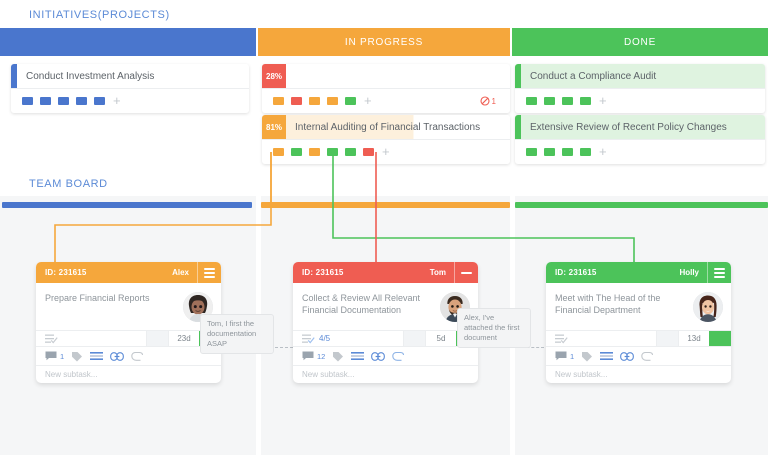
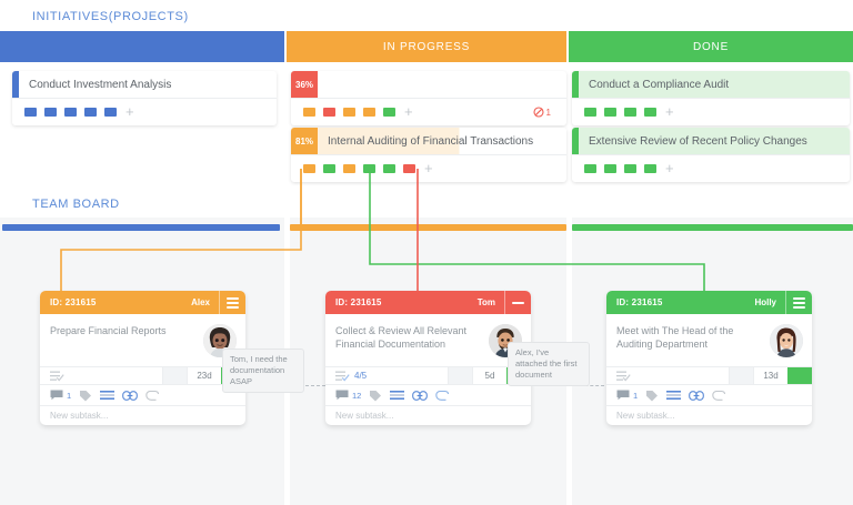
  INITIATIVES(PROJECTS)
  IN PROGRESS
  DONE
  Conduct Investment Analysis
  +
- 28%
+ 36%
  +
  1
  Conduct a Compliance Audit
  +
  81%
  Internal Auditing of Financial Transactions
  +
  Extensive Review of Recent Policy Changes
  +
  TEAM BOARD
  ID: 231615
  Alex
  Prepare Financial Reports
- Tom, I first the documentation ASAP
+ Tom, I need the documentation ASAP
  23d
  1
  New subtask...
  ID: 231615
  Tom
  Collect & Review All Relevant Financial Documentation
  Alex, I've attached the first document
  4/5
  5d
  12
  New subtask...
  ID: 231615
  Holly
- Meet with The Head of the Financial Department
+ Meet with The Head of the Auditing Department
  13d
  1
  New subtask...
